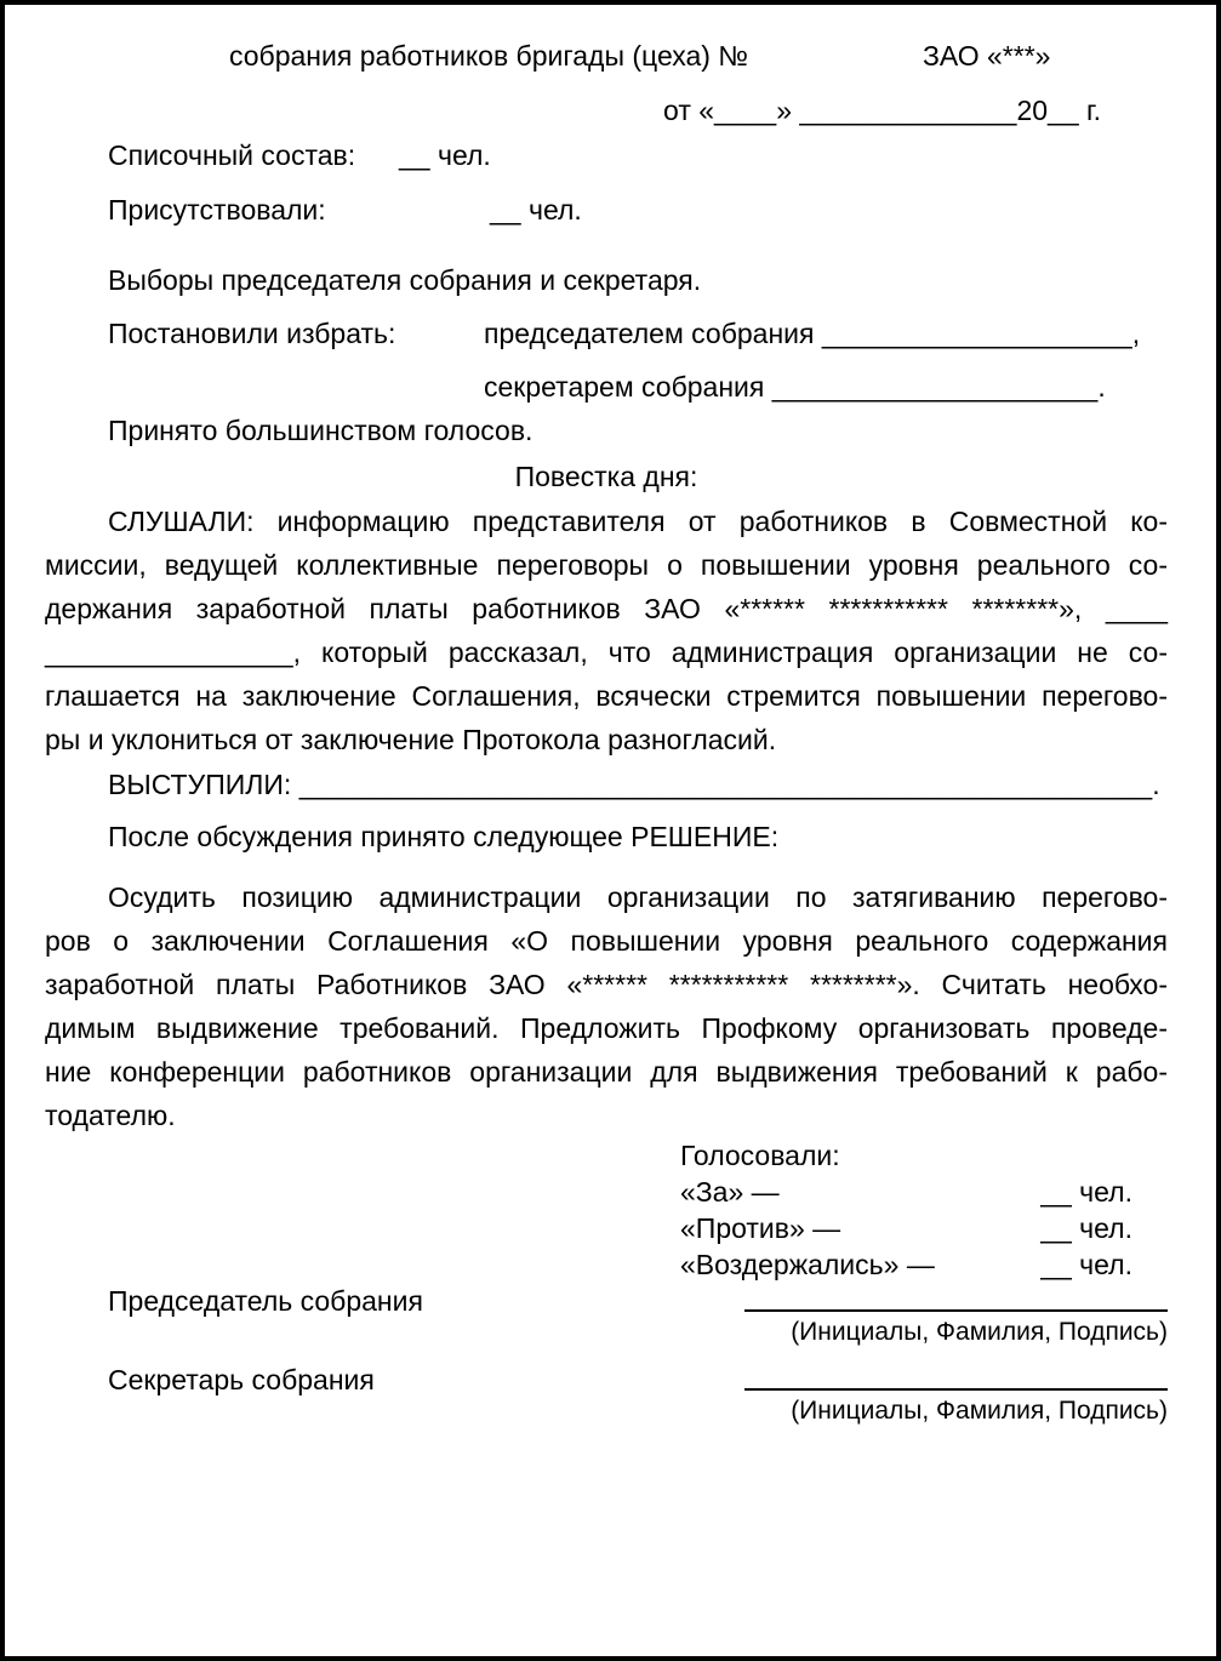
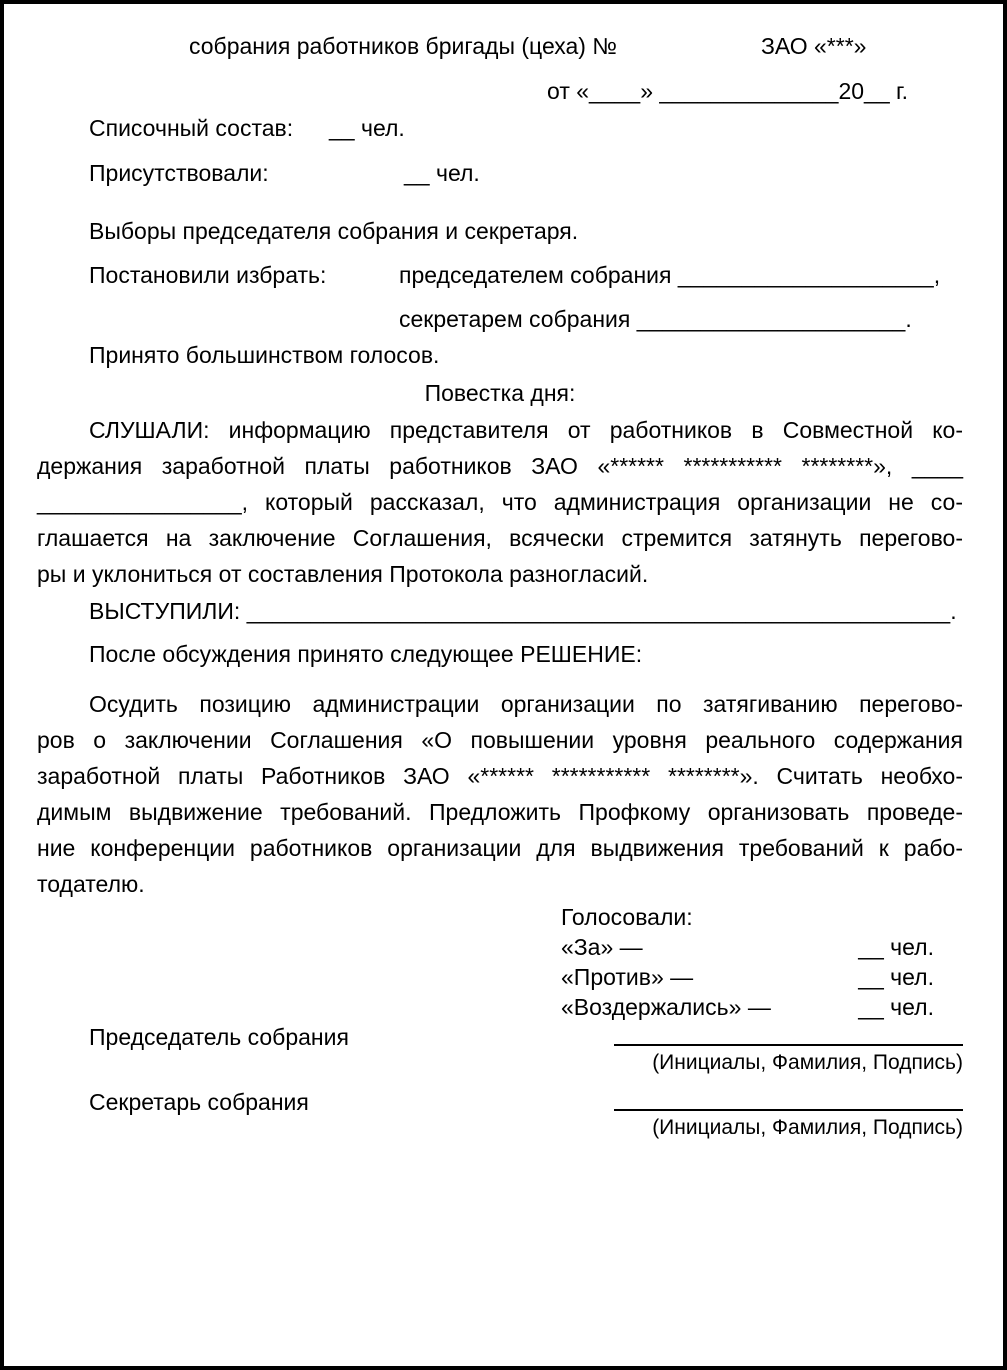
  собрания работников бригады (цеха) №
  ЗАО «***»
  от «____» ______________20__ г.
  Списочный состав: __ чел.
  Присутствовали: __ чел.
  Выборы председателя собрания и секретаря.
  Постановили избрать:
  председателем собрания ____________________,
  секретарем собрания _____________________.
  Принято большинством голосов.
  Повестка дня:
  СЛУШАЛИ: информацию представителя от работников в Совместной ко-
- миссии, ведущей коллективные переговоры о повышении уровня реального со-
  держания заработной платы работников ЗАО «****** *********** ********», ____
  ________________, который рассказал, что администрация организации не со-
- глашается на заключение Соглашения, всячески стремится повышении перегово-
+ глашается на заключение Соглашения, всячески стремится затянуть перегово-
- ры и уклониться от заключение Протокола разногласий.
+ ры и уклониться от составления Протокола разногласий.
  ВЫСТУПИЛИ: _______________________________________________________.
  После обсуждения принято следующее РЕШЕНИЕ:
  Осудить позицию администрации организации по затягиванию перегово-
  ров о заключении Соглашения «О повышении уровня реального содержания
  заработной платы Работников ЗАО «****** *********** ********». Считать необхо-
  димым выдвижение требований. Предложить Профкому организовать проведе-
  ние конференции работников организации для выдвижения требований к рабо-
  тодателю.
  Голосовали:
  «За» —
  __ чел.
  «Против» —
  __ чел.
  «Воздержались» —
  __ чел.
  Председатель собрания
  (Инициалы, Фамилия, Подпись)
  Секретарь собрания
  (Инициалы, Фамилия, Подпись)
